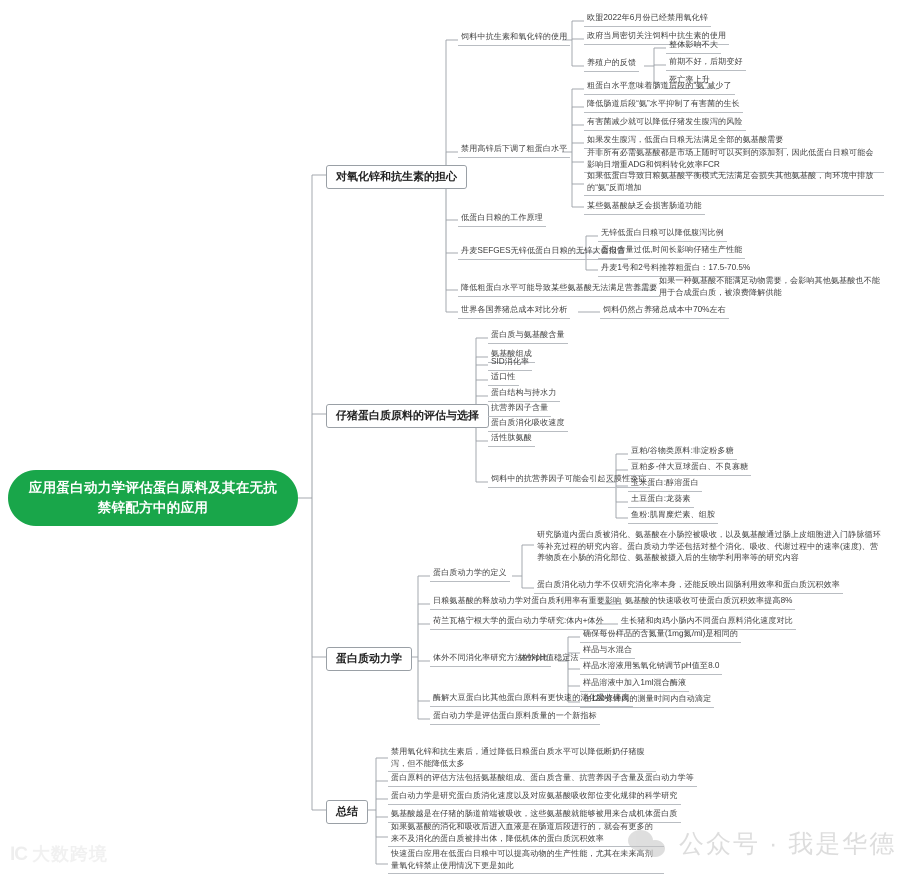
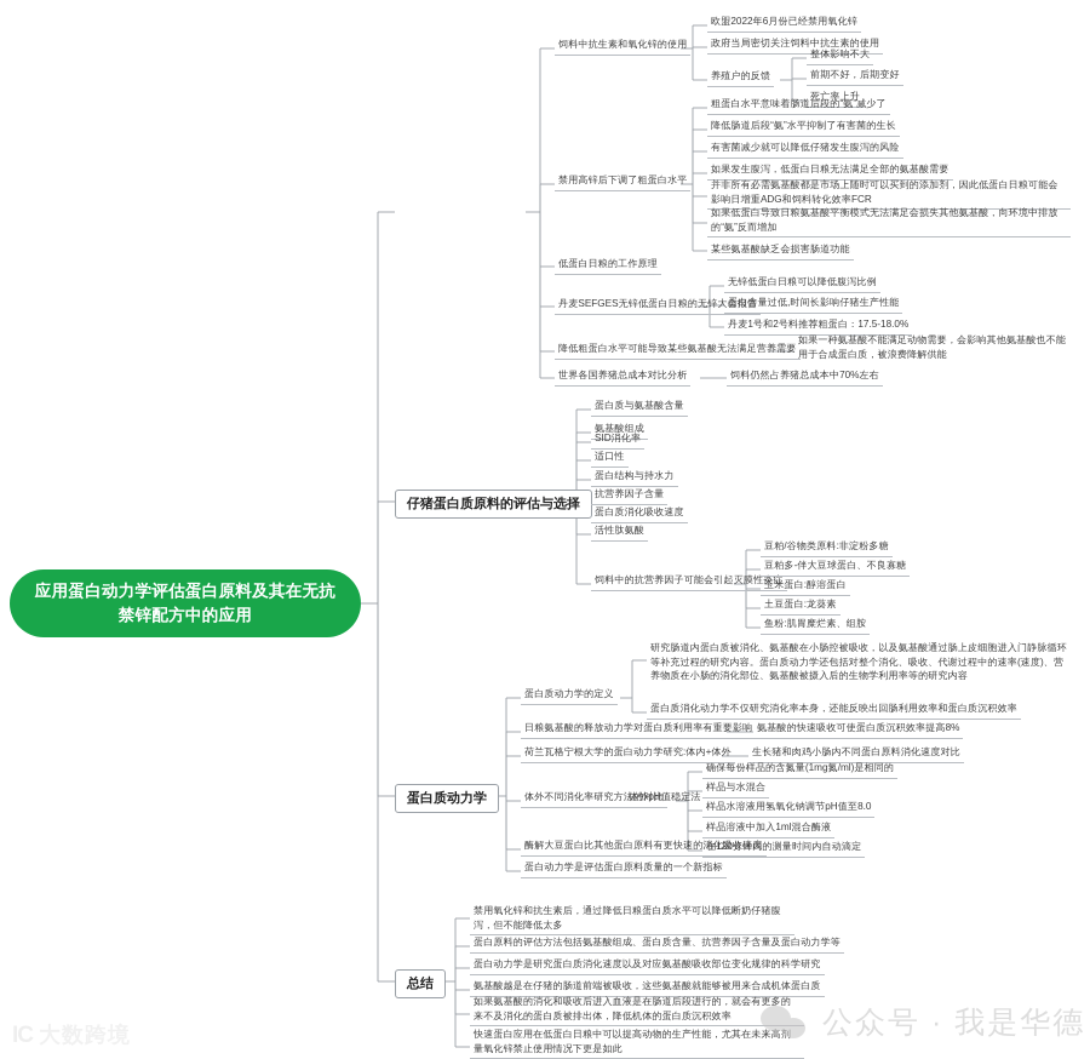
  应用蛋白动力学评估蛋白原料及其在无抗禁锌配方中的应用
- 对氧化锌和抗生素的担心
  仔猪蛋白质原料的评估与选择
  蛋白质动力学
  总结
  饲料中抗生素和氧化锌的使用
  欧盟2022年6月份已经禁用氧化锌
  政府当局密切关注饲料中抗生素的使用
  养殖户的反馈
  整体影响不大
  前期不好，后期变好
  死亡率上升
  禁用高锌后下调了粗蛋白水平
  粗蛋白水平意味着肠道后段的“氨”减少了
  降低肠道后段“氨”水平抑制了有害菌的生长
  有害菌减少就可以降低仔猪发生腹泻的风险
  如果发生腹泻，低蛋白日粮无法满足全部的氨基酸需要
  并非所有必需氨基酸都是市场上随时可以买到的添加剂，因此低蛋白日粮可能会影响日增重ADG和饲料转化效率FCR
  如果低蛋白导致日粮氨基酸平衡模式无法满足会损失其他氨基酸，向环境中排放的“氨”反而增加
  某些氨基酸缺乏会损害肠道功能
  低蛋白日粮的工作原理
  丹麦SEFGES无锌低蛋白日粮的无锌大会报告
  无锌低蛋白日粮可以降低腹泻比例
  蛋白含量过低,时间长影响仔猪生产性能
- 丹麦1号和2号料推荐粗蛋白：17.5-70.5%
+ 丹麦1号和2号料推荐粗蛋白：17.5-18.0%
  降低粗蛋白水平可能导致某些氨基酸无法满足营养需要
  如果一种氨基酸不能满足动物需要，会影响其他氨基酸也不能用于合成蛋白质，被浪费降解供能
  世界各国养猪总成本对比分析
  饲料仍然占养猪总成本中70%左右
  蛋白质与氨基酸含量
  氨基酸组成
  SID消化率
  适口性
  蛋白结构与持水力
  抗营养因子含量
  蛋白质消化吸收速度
  活性肽氨酸
  饲料中的抗营养因子可能会引起灭膜性炎症
  豆粕/谷物类原料:非淀粉多糖
  豆粕多-伴大豆球蛋白、不良寡糖
  玉米蛋白:醇溶蛋白
  土豆蛋白:龙葵素
  鱼粉:肌胃糜烂素、组胺
  蛋白质动力学的定义
  研究肠道内蛋白质被消化、氨基酸在小肠控被吸收，以及氨基酸通过肠上皮细胞进入门静脉循环等补充过程的研究内容。蛋白质动力学还包括对整个消化、吸收、代谢过程中的速率(速度)、营养物质在小肠的消化部位、氨基酸被摄入后的生物学利用率等的研究内容
  蛋白质消化动力学不仅研究消化率本身，还能反映出回肠利用效率和蛋白质沉积效率
  日粮氨基酸的释放动力学对蛋白质利用率有重要影响
  氨基酸的快速吸收可使蛋白质沉积效率提高8%
  荷兰瓦格宁根大学的蛋白动力学研究:体内+体外
  生长猪和肉鸡小肠内不同蛋白原料消化速度对比
  体外不同消化率研究方法的对比
  体外pH值稳定法
  确保每份样品的含氮量(1mg氮/ml)是相同的
  样品与水混合
  样品水溶液用氢氧化钠调节pH值至8.0
  样品溶液中加入1ml混合酶液
  在120分钟内的测量时间内自动滴定
  酶解大豆蛋白比其他蛋白原料有更快速的消化吸收速度
  蛋白动力学是评估蛋白原料质量的一个新指标
  禁用氧化锌和抗生素后，通过降低日粮蛋白质水平可以降低断奶仔猪腹泻，但不能降低太多
  蛋白原料的评估方法包括氨基酸组成、蛋白质含量、抗营养因子含量及蛋白动力学等
  蛋白动力学是研究蛋白质消化速度以及对应氨基酸吸收部位变化规律的科学研究
  氨基酸越是在仔猪的肠道前端被吸收，这些氨基酸就能够被用来合成机体蛋白质
  如果氨基酸的消化和吸收后进入血液是在肠道后段进行的，就会有更多的来不及消化的蛋白质被排出体，降低机体的蛋白质沉积效率
  快速蛋白应用在低蛋白日粮中可以提高动物的生产性能，尤其在未来高剂量氧化锌禁止使用情况下更是如此
  公众号 · 我是华德
